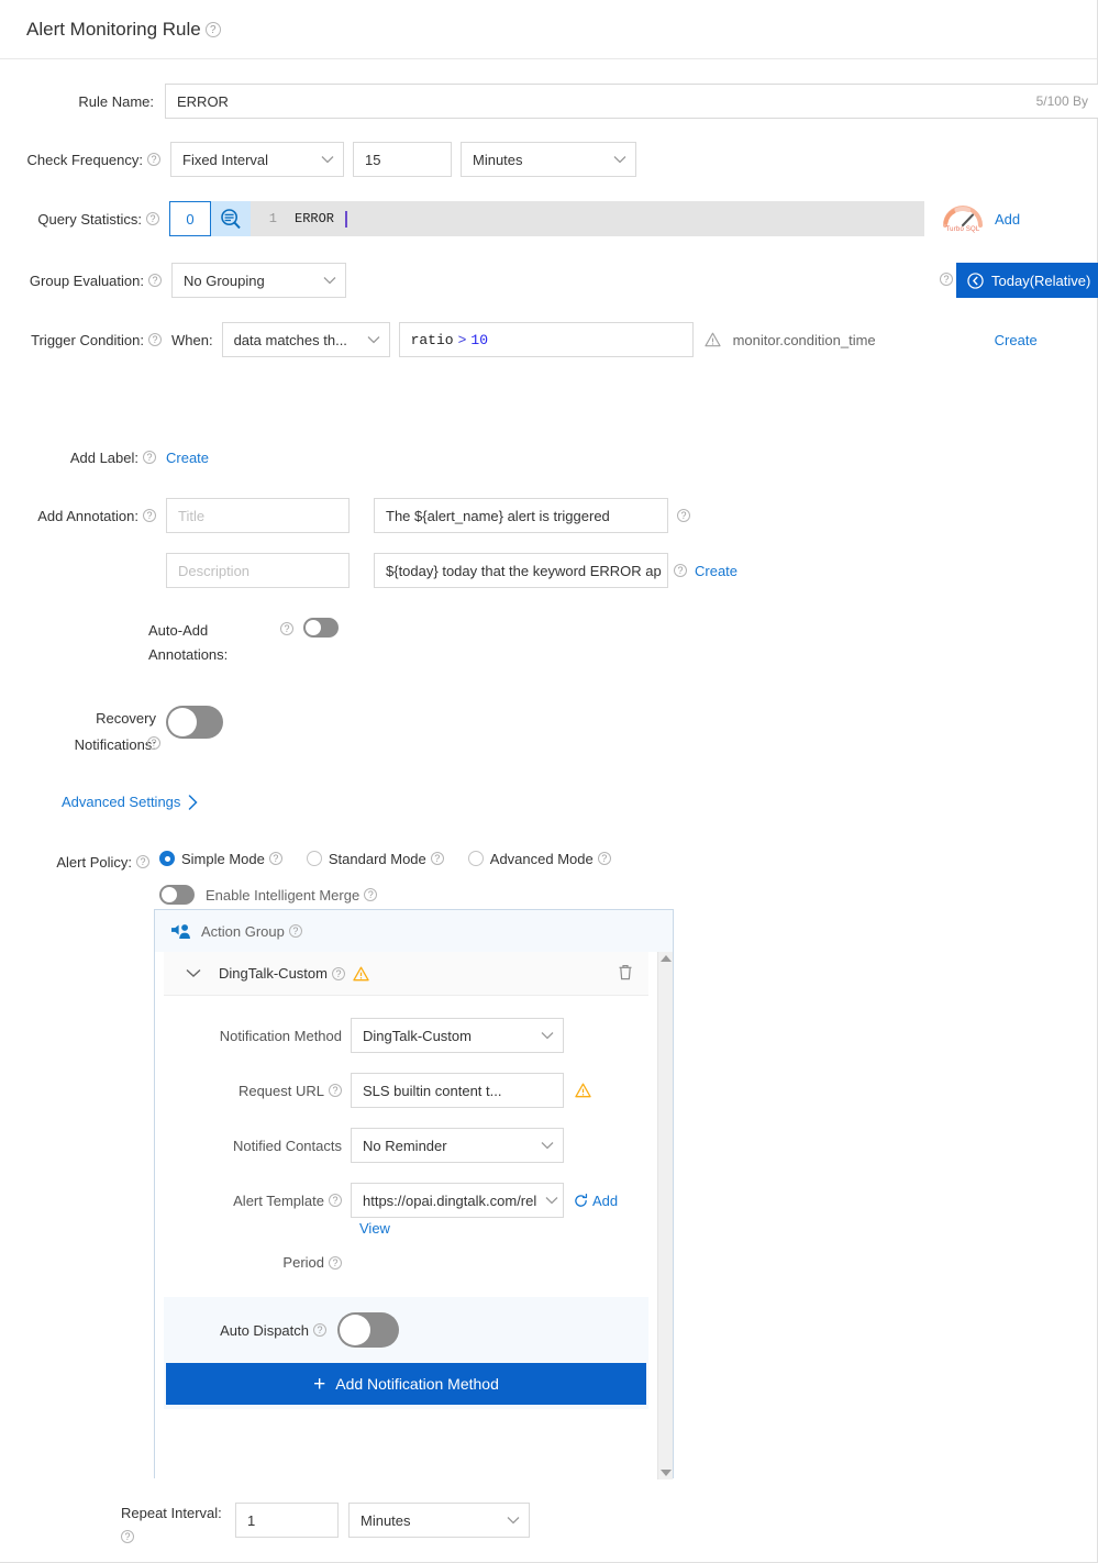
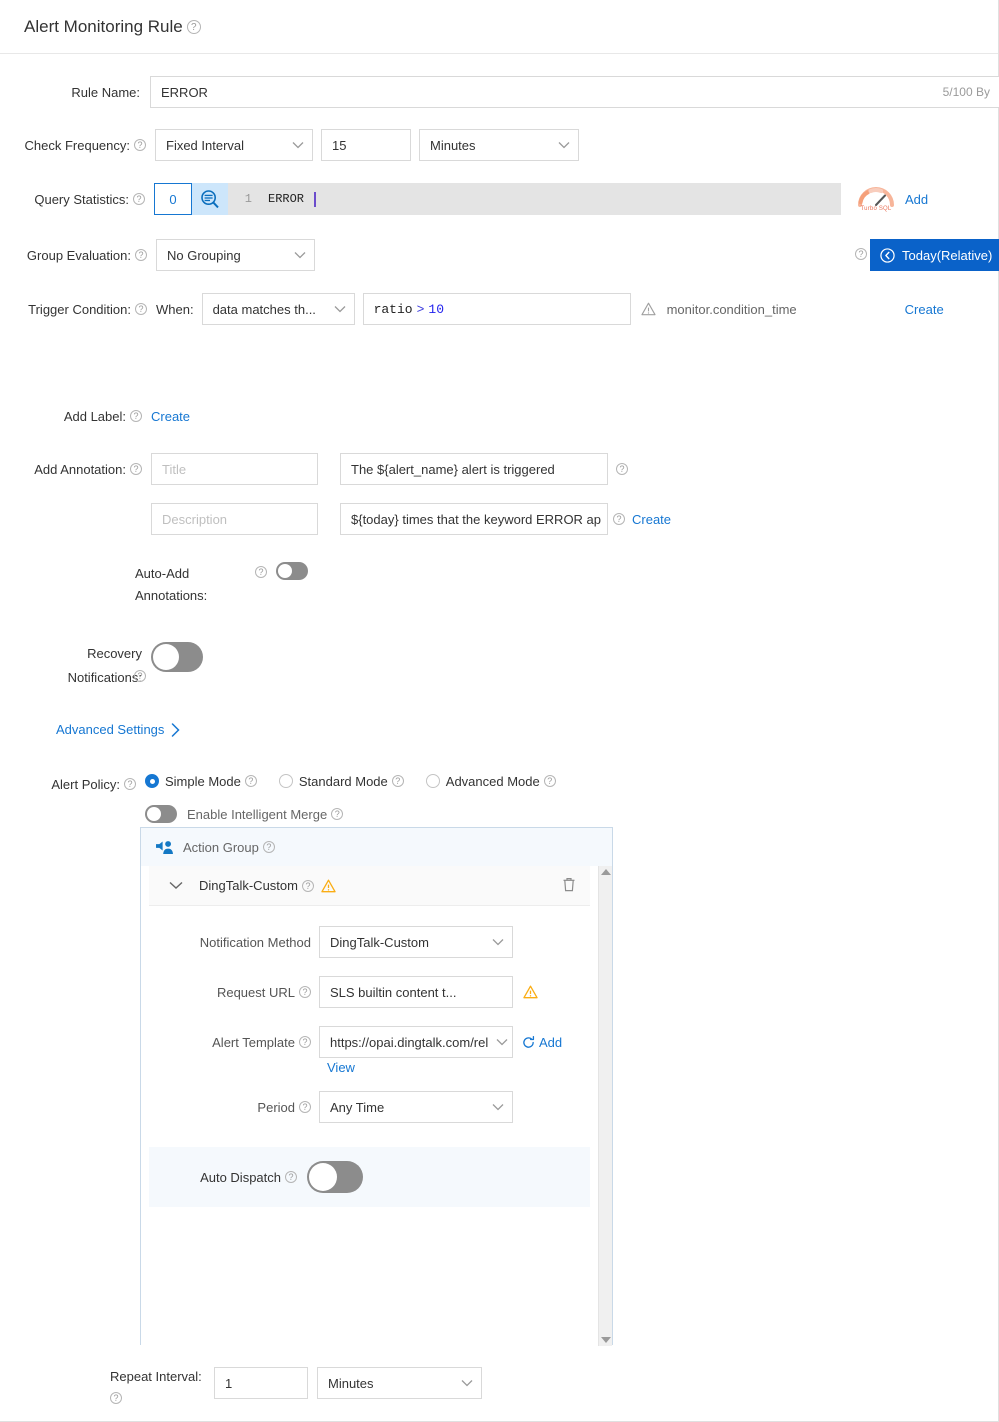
  Alert Monitoring Rule
  ?
  Rule Name:
  ERROR
  5/100 By
  Check Frequency:
  ?
  Fixed Interval
  15
  Minutes
  Query Statistics:
  ?
  0
  1
  ERROR
  Add
  Group Evaluation:
  ?
  No Grouping
  ?
  Today(Relative)
  Trigger Condition:
  ?
  When:
  data matches th...
  ratio
  >
  10
  monitor.condition_time
  Create
  Add Label:
  ?
  Create
  Add Annotation:
  ?
  Title
  The ${alert_name} alert is triggered
  ?
  Description
- ${today} today that the keyword ERROR ap
+ ${today} times that the keyword ERROR ap
  ?
  Create
  Auto-Add
  Annotations:
  ?
  Recovery
  Notifications:
  ?
  Advanced Settings
  Alert Policy:
  ?
  Simple Mode
  ?
  Standard Mode
  ?
  Advanced Mode
  ?
  Enable Intelligent Merge
  ?
  Action Group
  ?
  DingTalk-Custom
  ?
  Notification Method
  DingTalk-Custom
  Request URL
  ?
  SLS builtin content t...
- Notified Contacts
- No Reminder
  Alert Template
  ?
  https://opai.dingtalk.com/rel
  Add
  View
  Period
  ?
+ Any Time
  Auto Dispatch
  ?
- +
- Add Notification Method
  Repeat Interval:
  ?
  1
  Minutes
